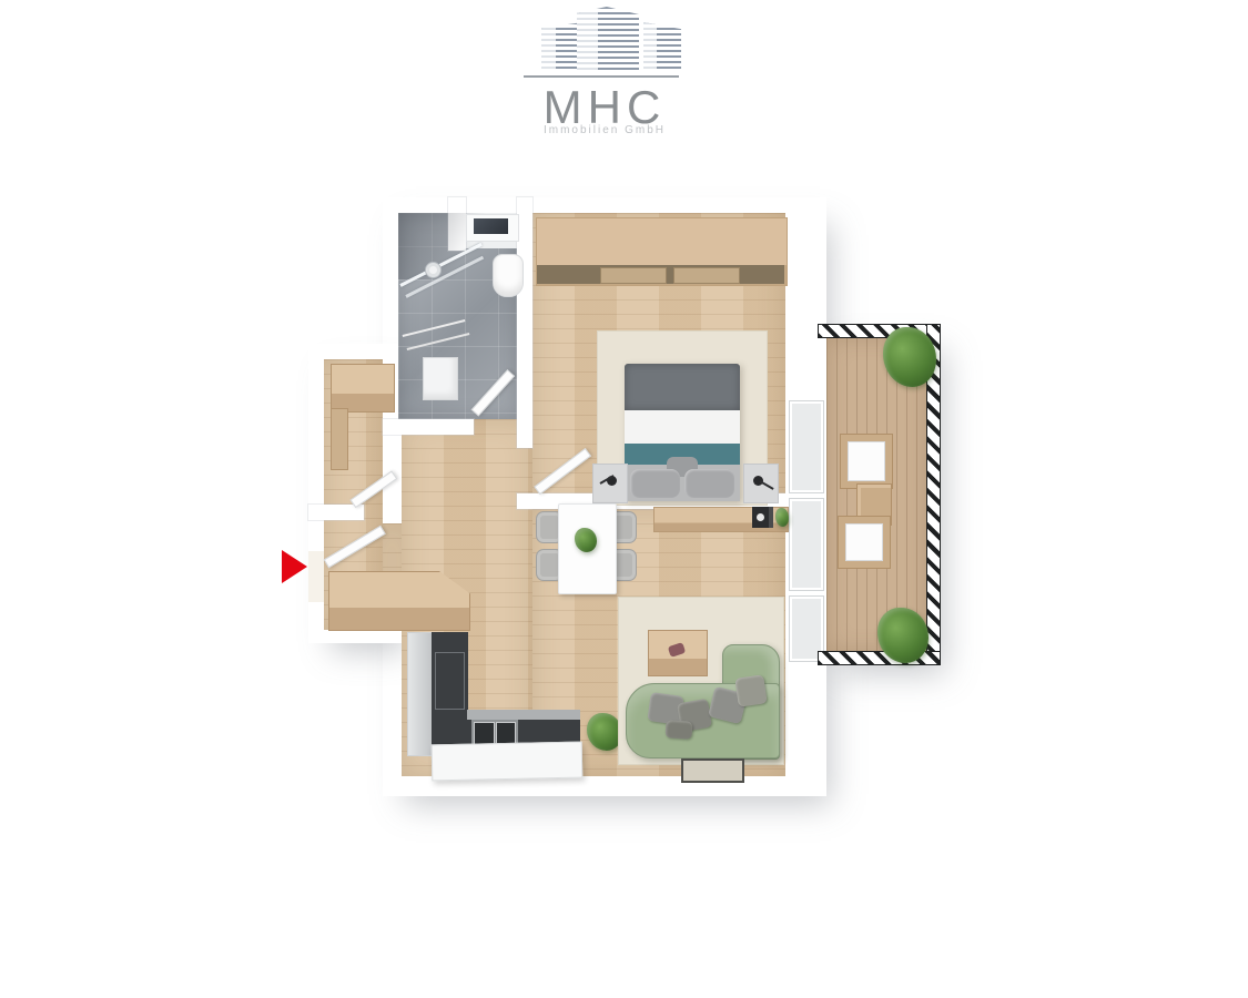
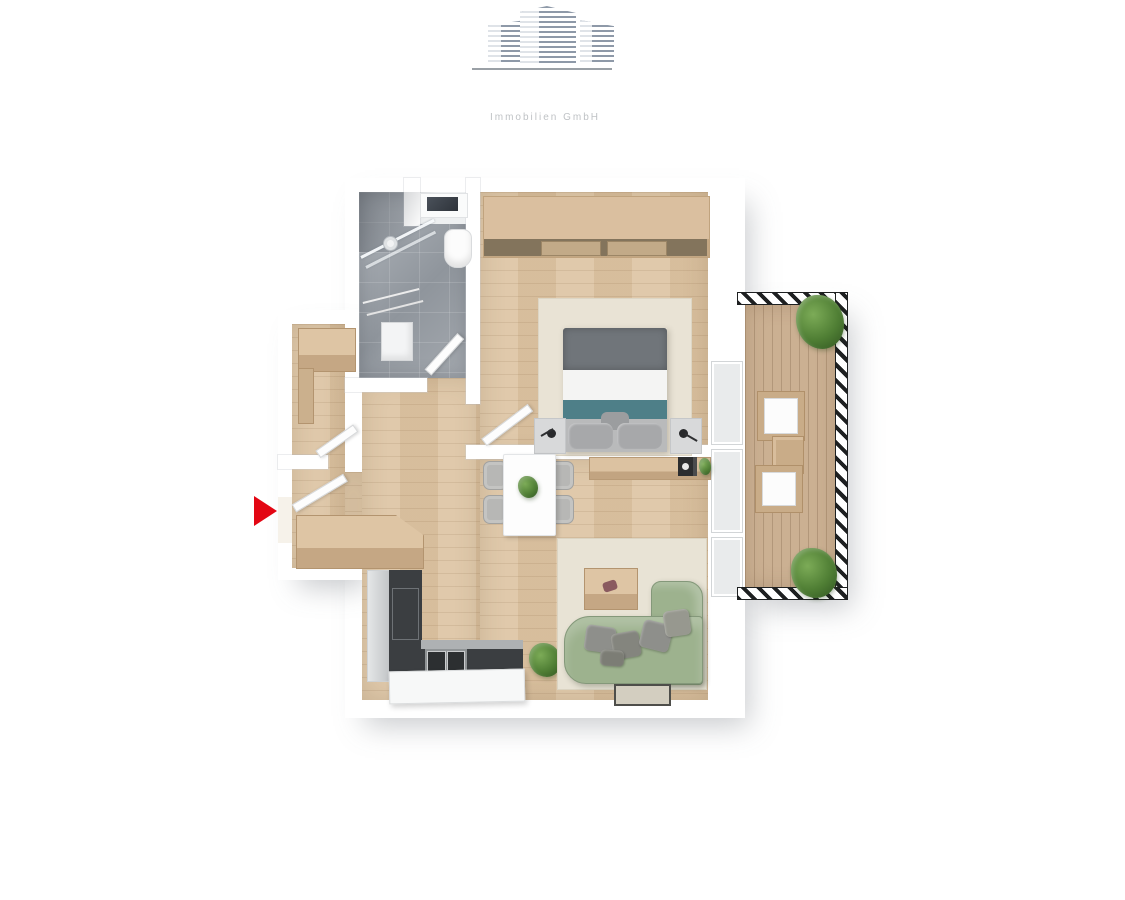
- MHC
  Immobilien GmbH
